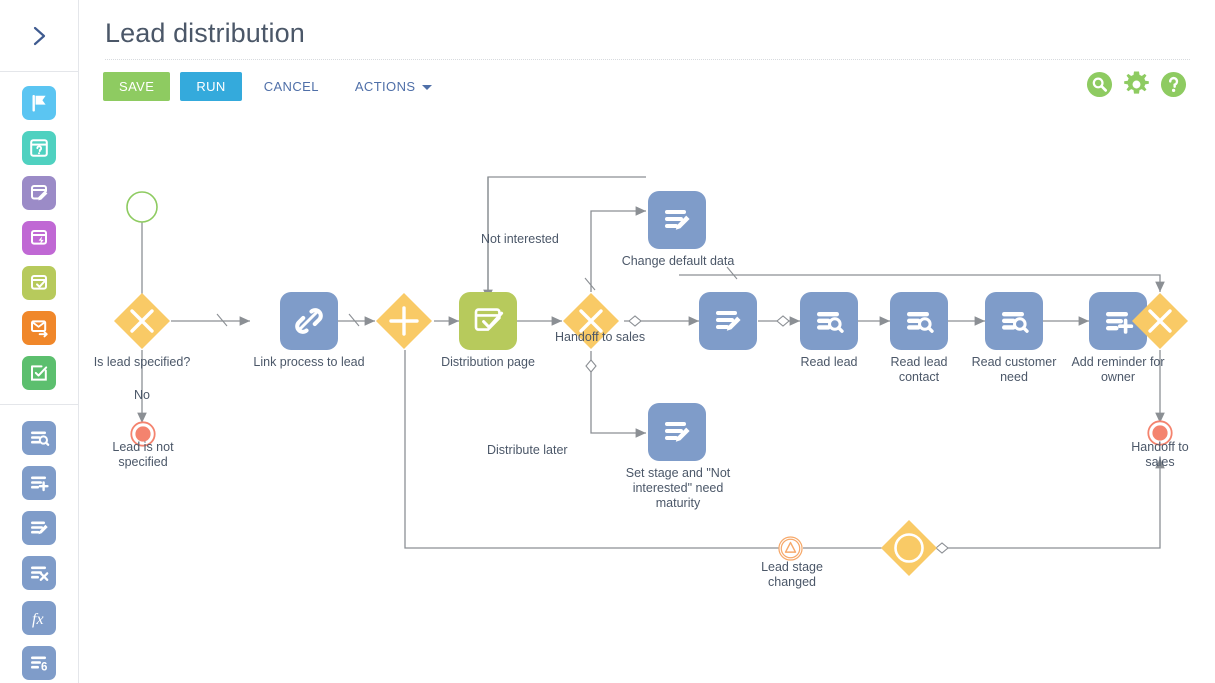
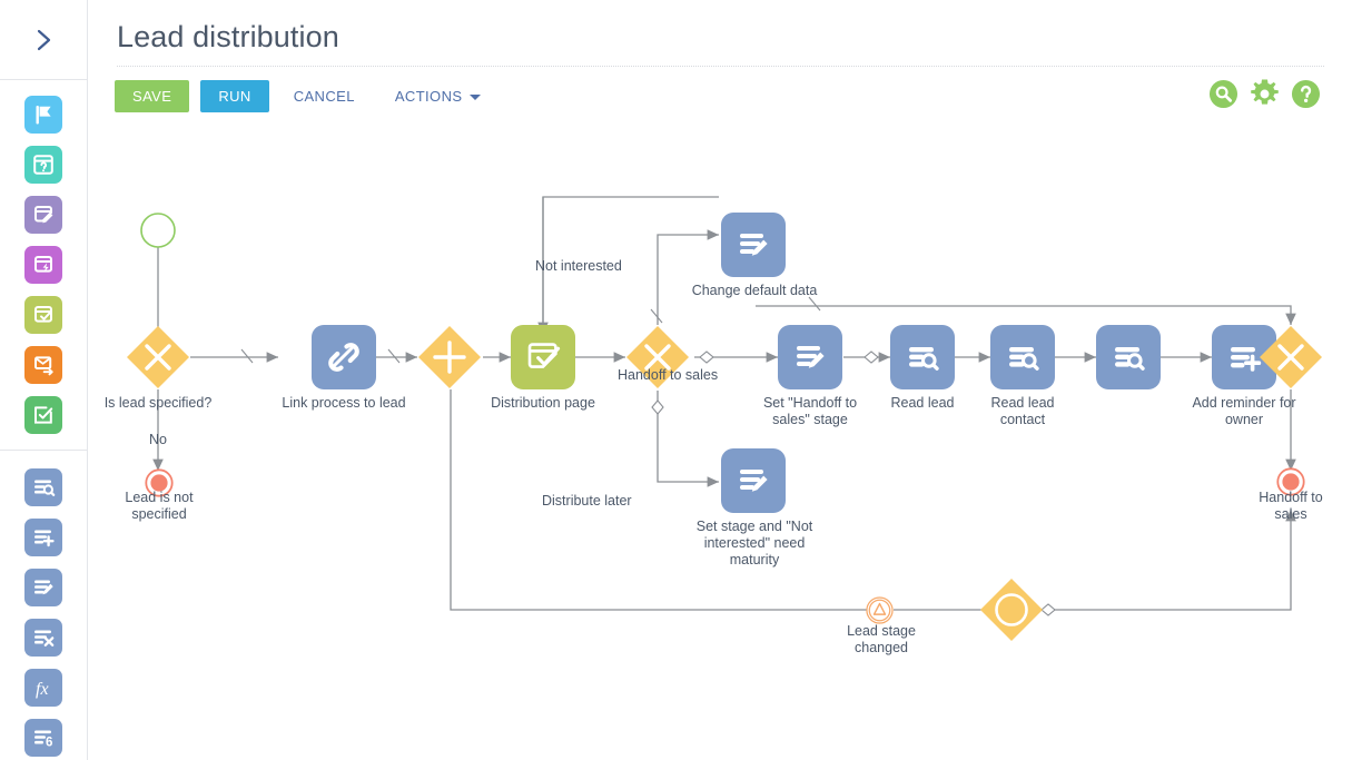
  fx
  6
  Lead distribution
  SAVE
  RUN
  CANCEL
  ACTIONS
  Is lead specified?
  No
  Lead is not
  specified
  Link process to lead
  Distribution page
  Not interested
  Handoff to sales
  Distribute later
  Change default data
+ Set "Handoff to
+ sales" stage
  Set stage and "Not
  interested" need
  maturity
  Read lead
  Read lead
  contact
- Read customer
- need
  Add reminder for
  owner
  Handoff to
  sales
  Lead stage
  changed
